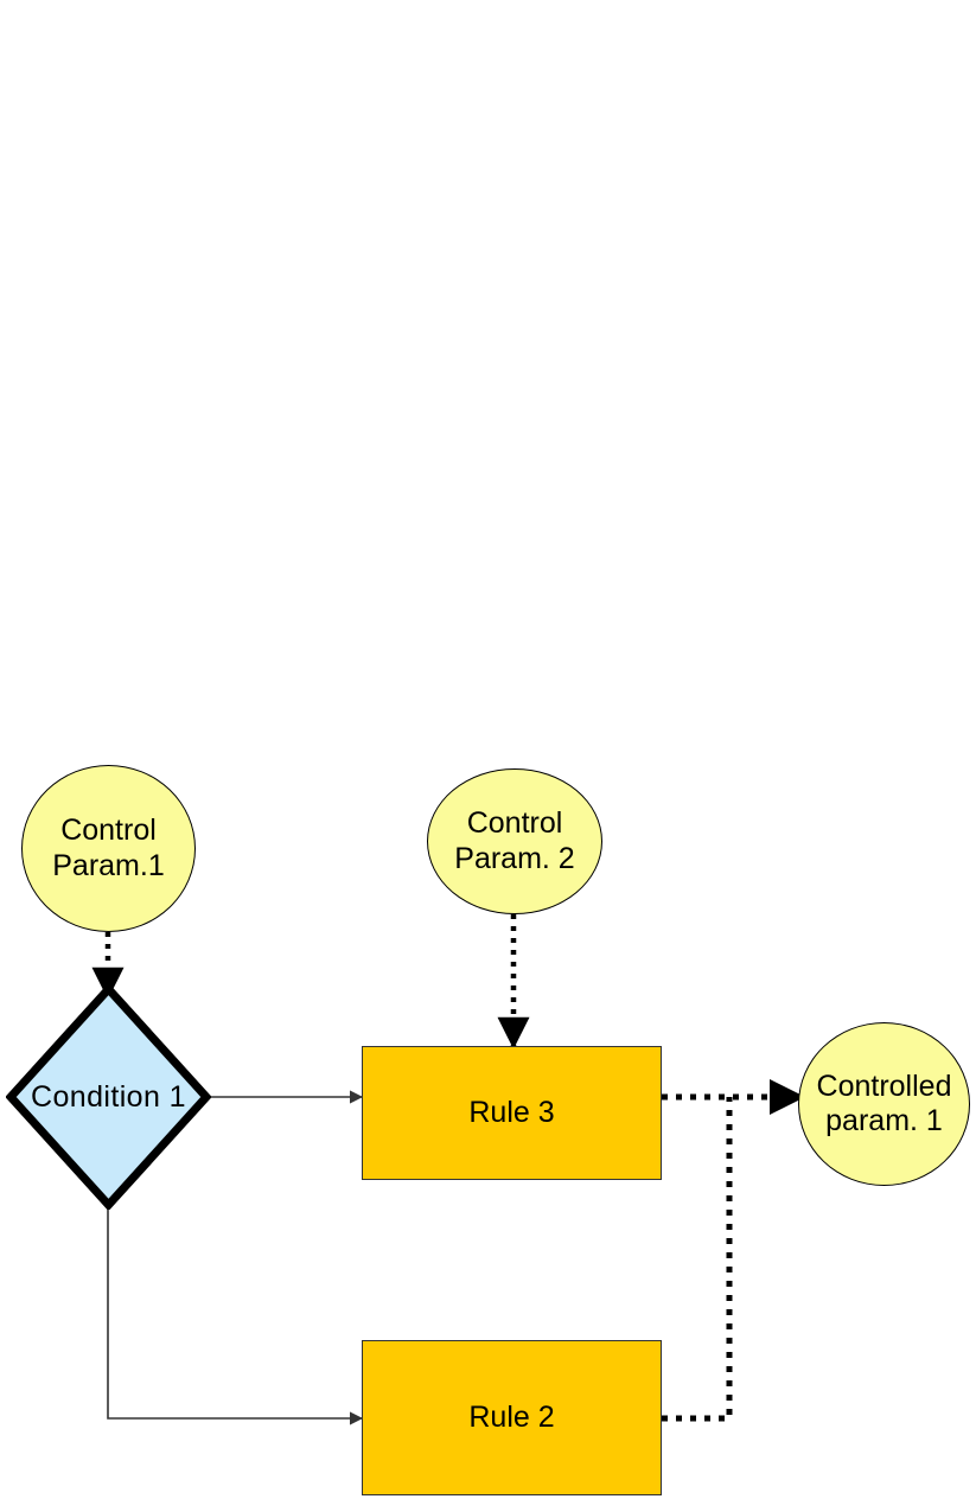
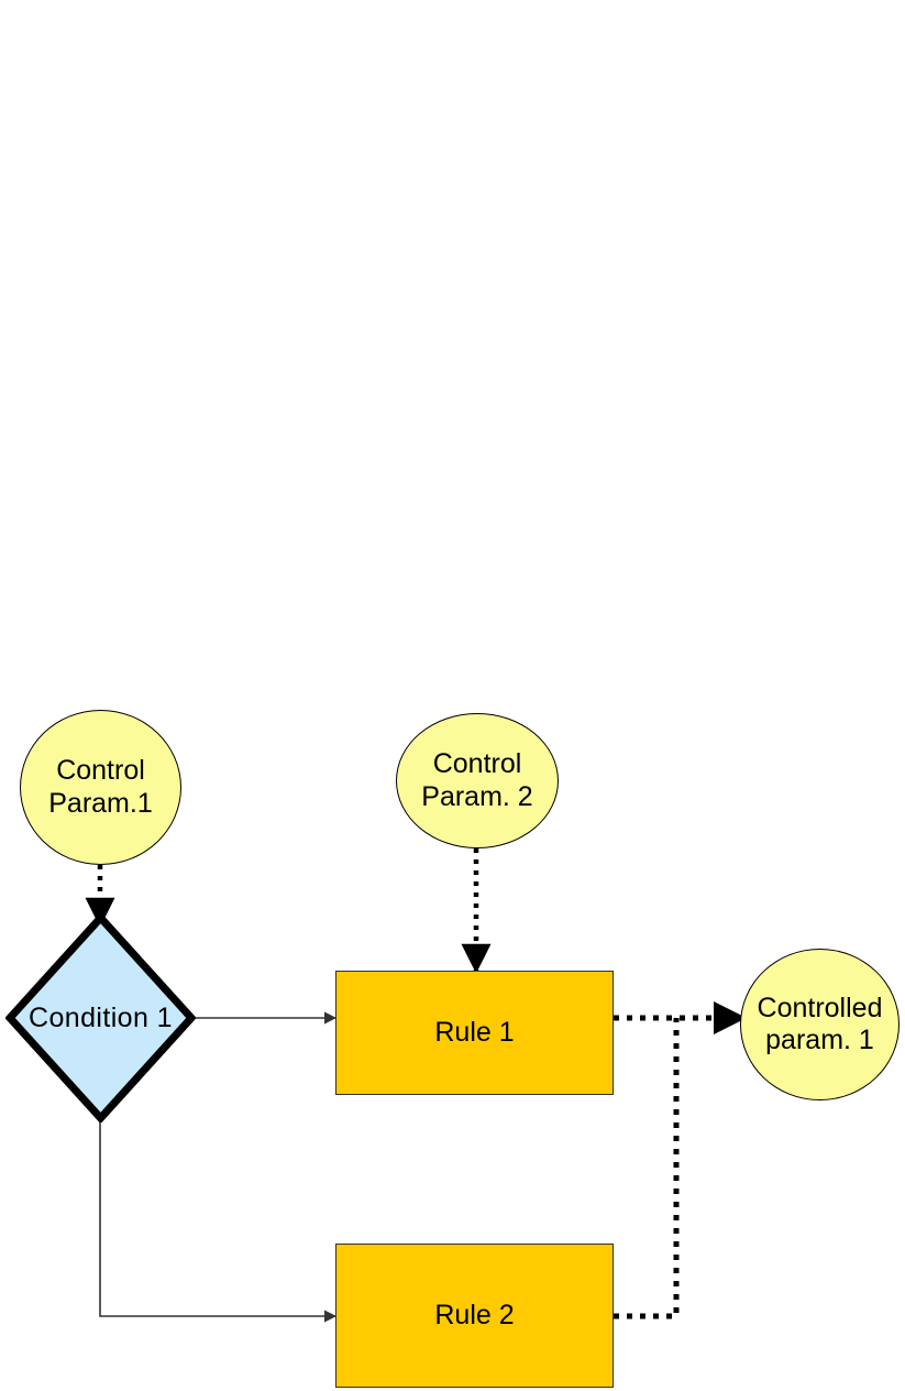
  Control
  Param.1
  Control
  Param. 2
  Condition 1
- Rule 3
+ Rule 1
  Rule 2
  Controlled
  param. 1
